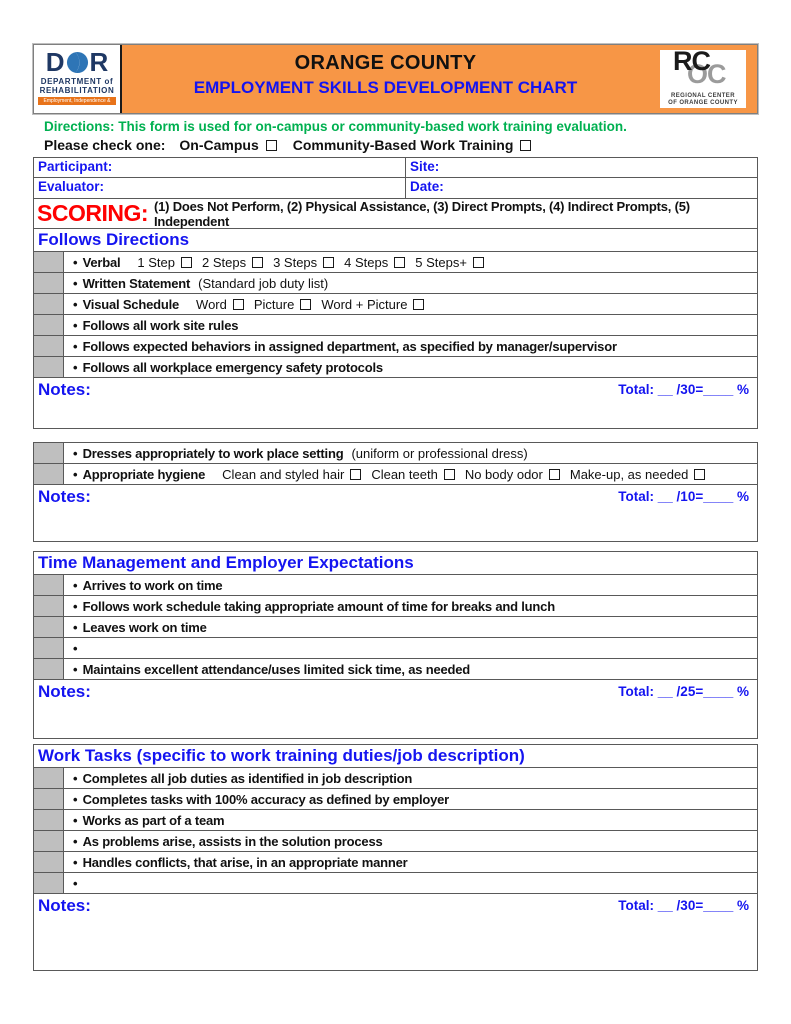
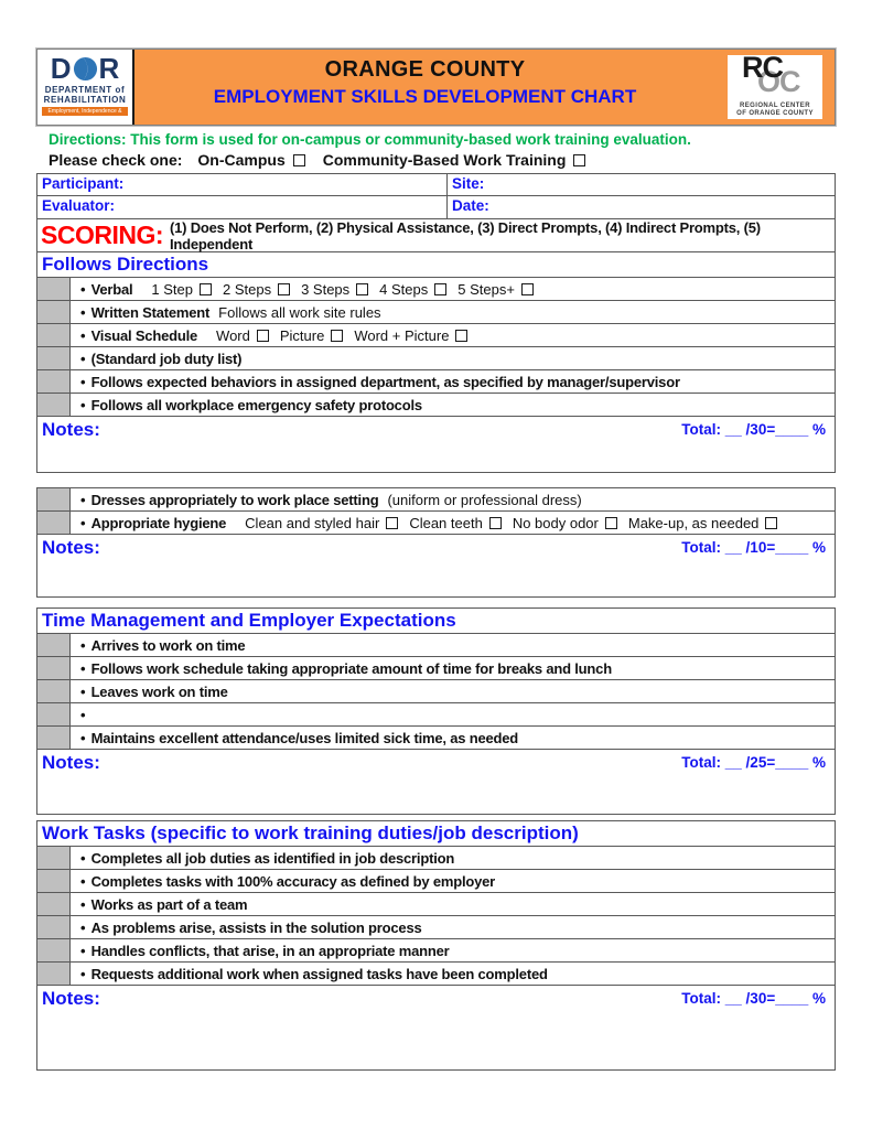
  D
  R
  DEPARTMENT of
  REHABILITATION
  ORANGE COUNTY
  EMPLOYMENT SKILLS DEVELOPMENT CHART
  RC
  OC
  Directions: This form is used for on-campus or community-based work training evaluation.
  Please check one: On-Campus Community-Based Work Training
  Participant:
  Site:
  Evaluator:
  Date:
  SCORING:
  (1) Does Not Perform, (2) Physical Assistance, (3) Direct Prompts, (4) Indirect Prompts, (5) Independent
  Follows Directions
  •
  Verbal
  1 Step
  2 Steps
  3 Steps
  4 Steps
  5 Steps+
  •
  Written Statement
- (Standard job duty list)
+ Follows all work site rules
  •
  Visual Schedule
  Word
  Picture
  Word + Picture
  •
- Follows all work site rules
+ (Standard job duty list)
  •
  Follows expected behaviors in assigned department, as specified by manager/supervisor
  •
  Follows all workplace emergency safety protocols
  Notes:
  Total: __ /30=____ %
  •
  Dresses appropriately to work place setting
  (uniform or professional dress)
  •
  Appropriate hygiene
  Clean and styled hair
  Clean teeth
  No body odor
  Make-up, as needed
  Notes:
  Total: __ /10=____ %
  Time Management and Employer Expectations
  •
  Arrives to work on time
  •
  Follows work schedule taking appropriate amount of time for breaks and lunch
  •
  Leaves work on time
  •
  •
  Maintains excellent attendance/uses limited sick time, as needed
  Notes:
  Total: __ /25=____ %
  Work Tasks (specific to work training duties/job description)
  •
  Completes all job duties as identified in job description
  •
  Completes tasks with 100% accuracy as defined by employer
  •
  Works as part of a team
  •
  As problems arise, assists in the solution process
  •
  Handles conflicts, that arise, in an appropriate manner
  •
+ Requests additional work when assigned tasks have been completed
  Notes:
  Total: __ /30=____ %
